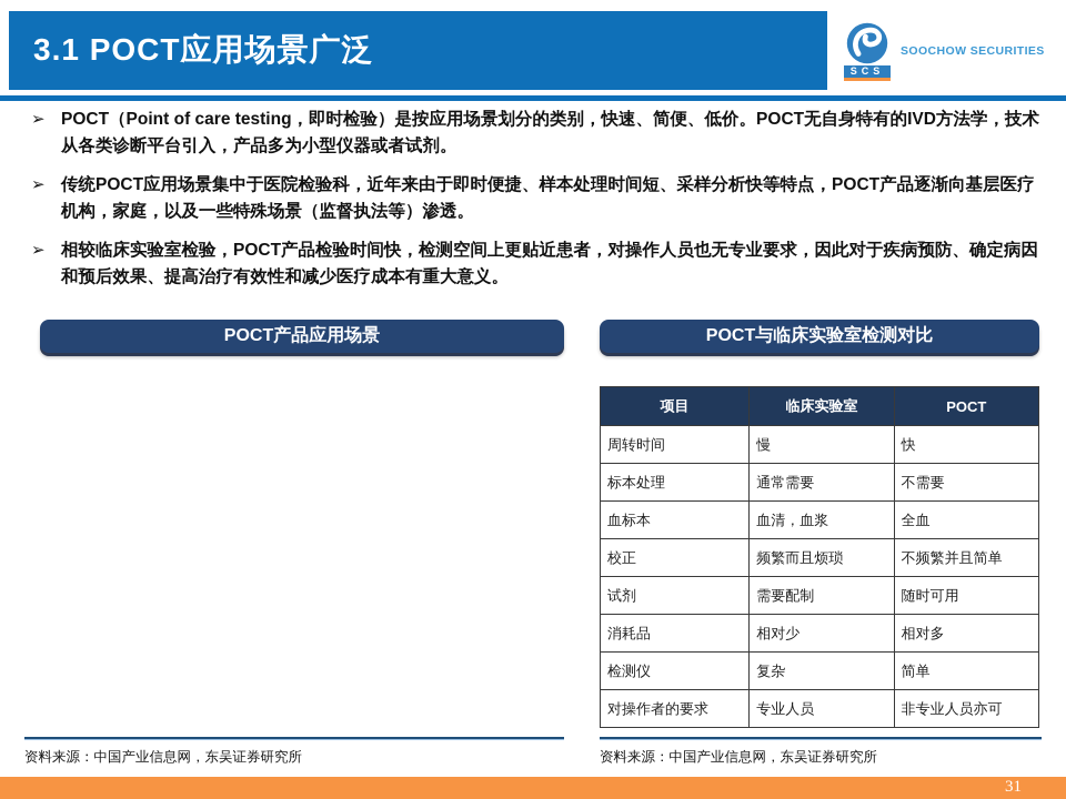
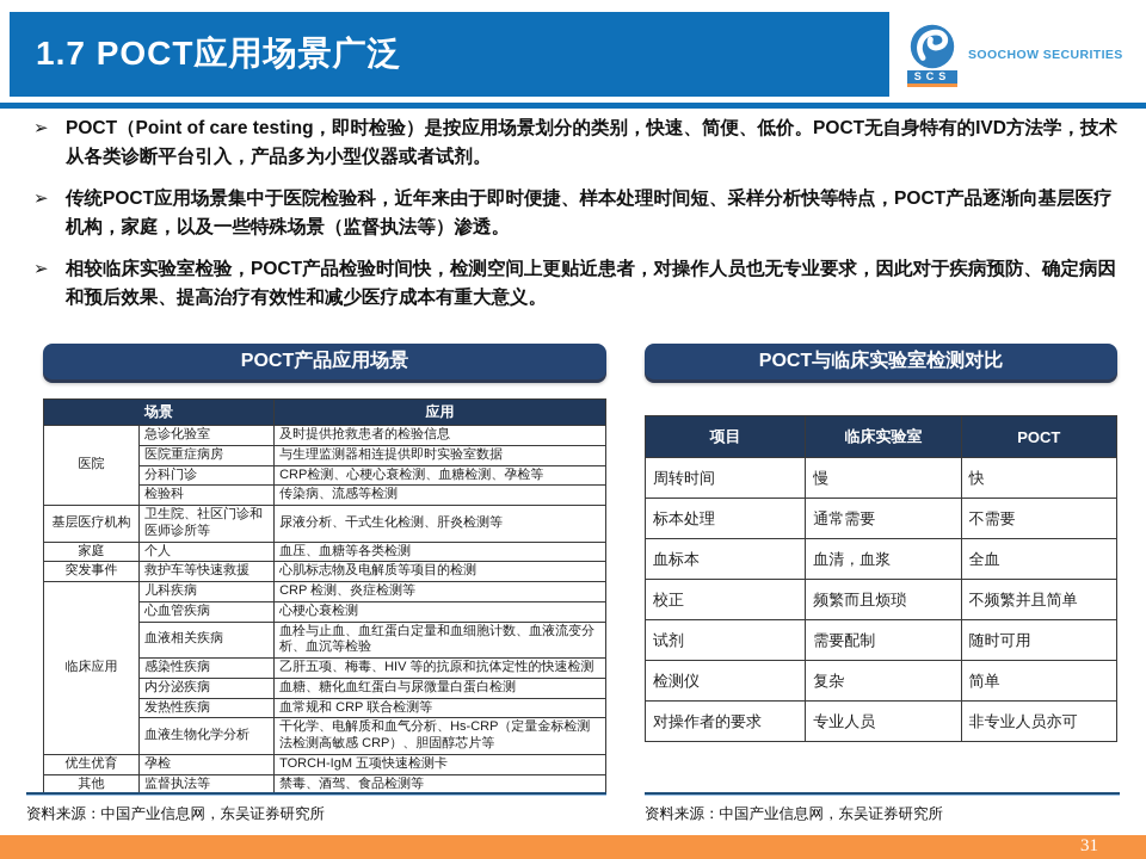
- 3.1 POCT应用场景广泛
+ 1.7 POCT应用场景广泛
  SCS
  SOOCHOW SECURITIES
  ➢
  POCT（Point of care testing，即时检验）是按应用场景划分的类别，快速、简便、低价。POCT无自身特有的IVD方法学，技术从各类诊断平台引入，产品多为小型仪器或者试剂。
  ➢
  传统POCT应用场景集中于医院检验科，近年来由于即时便捷、样本处理时间短、采样分析快等特点，POCT产品逐渐向基层医疗机构，家庭，以及一些特殊场景（监督执法等）渗透。
  ➢
  相较临床实验室检验，POCT产品检验时间快，检测空间上更贴近患者，对操作人员也无专业要求，因此对于疾病预防、确定病因和预后效果、提高治疗有效性和减少医疗成本有重大意义。
  POCT产品应用场景
+ 场景	应用
+ 医院	急诊化验室	及时提供抢救患者的检验信息
+ 医院重症病房	与生理监测器相连提供即时实验室数据
+ 分科门诊	CRP检测、心梗心衰检测、血糖检测、孕检等
+ 检验科	传染病、流感等检测
+ 基层医疗机构	卫生院、社区门诊和医师诊所等	尿液分析、干式生化检测、肝炎检测等
+ 家庭	个人	血压、血糖等各类检测
+ 突发事件	救护车等快速救援	心肌标志物及电解质等项目的检测
+ 临床应用	儿科疾病	CRP 检测、炎症检测等
+ 心血管疾病	心梗心衰检测
+ 血液相关疾病	血栓与止血、血红蛋白定量和血细胞计数、血液流变分析、血沉等检验
+ 感染性疾病	乙肝五项、梅毒、HIV 等的抗原和抗体定性的快速检测
+ 内分泌疾病	血糖、糖化血红蛋白与尿微量白蛋白检测
+ 发热性疾病	血常规和 CRP 联合检测等
+ 血液生物化学分析	干化学、电解质和血气分析、Hs-CRP（定量金标检测法检测高敏感 CRP）、胆固醇芯片等
+ 优生优育	孕检	TORCH-IgM 五项快速检测卡
+ 其他	监督执法等	禁毒、酒驾、食品检测等
  POCT与临床实验室检测对比
  项目	临床实验室	POCT
  周转时间	慢	快
  标本处理	通常需要	不需要
  血标本	血清，血浆	全血
  校正	频繁而且烦琐	不频繁并且简单
  试剂	需要配制	随时可用
- 消耗品	相对少	相对多
  检测仪	复杂	简单
  对操作者的要求	专业人员	非专业人员亦可
  资料来源：中国产业信息网，东吴证券研究所
  资料来源：中国产业信息网，东吴证券研究所
  31
